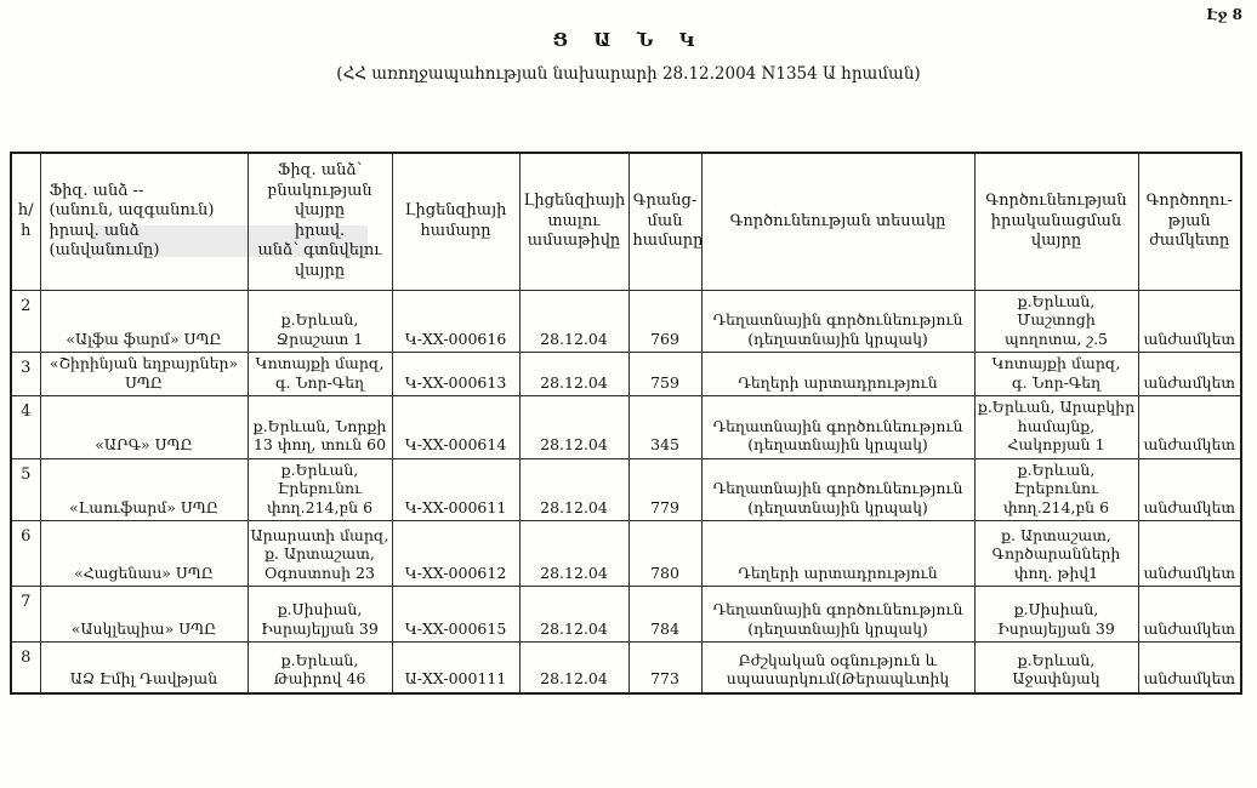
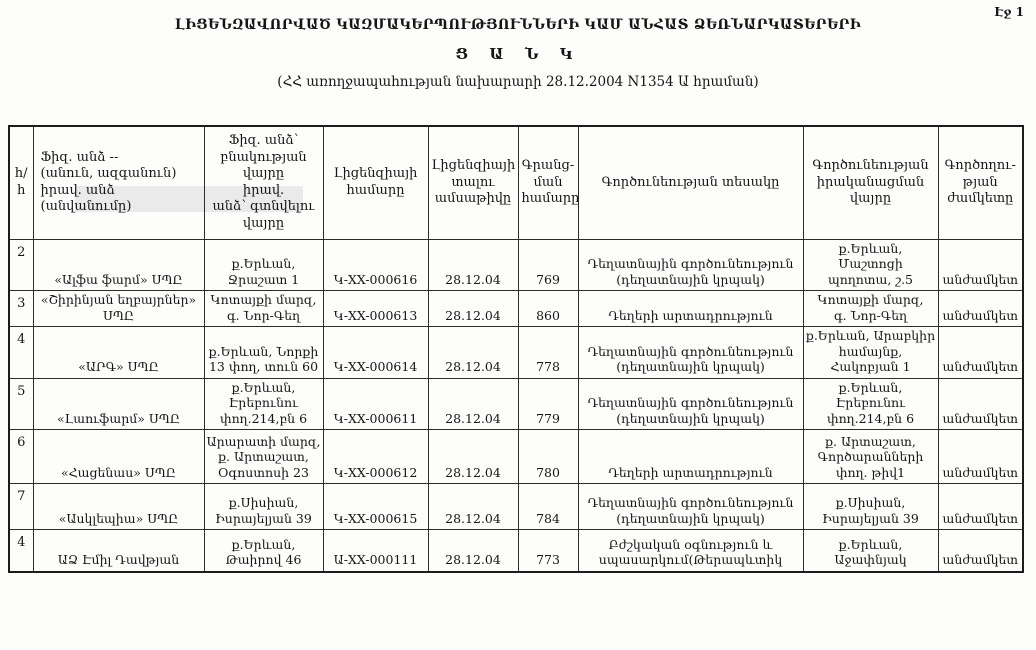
- Էջ 8
+ Էջ 1
+ ԼԻՑԵՆԶԱՎՈՐՎԱԾ ԿԱԶՄԱԿԵՐՊՈՒԹՅՈՒՆՆԵՐԻ ԿԱՄ ԱՆՀԱՏ ՁԵՌՆԱՐԿԱՏԵՐԵՐԻ
  Ց Ա Ն Կ
  (ՀՀ առողջապահության նախարարի 28.12.2004 N1354 Ա հրաման)
  հ/ հ	Ֆիզ. անձ -- (անուն, ազգանուն) իրավ. անձ (անվանումը)	Ֆիզ. անձ՝ բնակության վայրը իրավ. անձ՝ գտնվելու վայրը	Լիցենզիայի համարը	Լիցենզիայի տալու ամսաթիվը	Գրանց- ման համարը	Գործունեության տեսակը	Գործունեության իրականացման վայրը	Գործողու- թյան ժամկետը
  2	«Ալֆա ֆարմ» ՍՊԸ	ք.Երևան, Ջրաշատ 1	Կ-XX-000616	28.12.04	769	Դեղատնային գործունեություն (դեղատնային կրպակ)	ք.Երևան, Մաշտոցի պողոտա, շ.5	անժամկետ
- 3	«Շիրինյան եղբայրներ» ՍՊԸ	Կոտայքի մարզ, գ. Նոր-Գեղ	Կ-XX-000613	28.12.04	759	Դեղերի արտադրություն	Կոտայքի մարզ, գ. Նոր-Գեղ	անժամկետ
+ 3	«Շիրինյան եղբայրներ» ՍՊԸ	Կոտայքի մարզ, գ. Նոր-Գեղ	Կ-XX-000613	28.12.04	860	Դեղերի արտադրություն	Կոտայքի մարզ, գ. Նոր-Գեղ	անժամկետ
- 4	«ԱՐԳ» ՍՊԸ	ք.Երևան, Նորքի 13 փող, տուն 60	Կ-XX-000614	28.12.04	345	Դեղատնային գործունեություն (դեղատնային կրպակ)	ք.Երևան, Արաբկիր համայնք, Հակոբյան 1	անժամկետ
+ 4	«ԱՐԳ» ՍՊԸ	ք.Երևան, Նորքի 13 փող, տուն 60	Կ-XX-000614	28.12.04	778	Դեղատնային գործունեություն (դեղատնային կրպակ)	ք.Երևան, Արաբկիր համայնք, Հակոբյան 1	անժամկետ
  5	«Լաուֆարմ» ՍՊԸ	ք.Երևան, Էրեբունու փող.214,բն 6	Կ-XX-000611	28.12.04	779	Դեղատնային գործունեություն (դեղատնային կրպակ)	ք.Երևան, Էրեբունու փող.214,բն 6	անժամկետ
  6	«Հացենաս» ՍՊԸ	Արարատի մարզ, ք. Արտաշատ, Օգոստոսի 23	Կ-XX-000612	28.12.04	780	Դեղերի արտադրություն	ք. Արտաշատ, Գործարանների փող. թիվ1	անժամկետ
  7	«Ասկլեպիա» ՍՊԸ	ք.Սիսիան, Իսրայելյան 39	Կ-XX-000615	28.12.04	784	Դեղատնային գործունեություն (դեղատնային կրպակ)	ք.Սիսիան, Իսրայելյան 39	անժամկետ
- 8	ԱՁ Էմիլ Դավթյան	ք.Երևան, Թաիրով 46	Ա-XX-000111	28.12.04	773	Բժշկական օգնություն և սպասարկում(Թերապևտիկ	ք.Երևան, Աջափնյակ	անժամկետ
+ 4	ԱՁ Էմիլ Դավթյան	ք.Երևան, Թաիրով 46	Ա-XX-000111	28.12.04	773	Բժշկական օգնություն և սպասարկում(Թերապևտիկ	ք.Երևան, Աջափնյակ	անժամկետ
